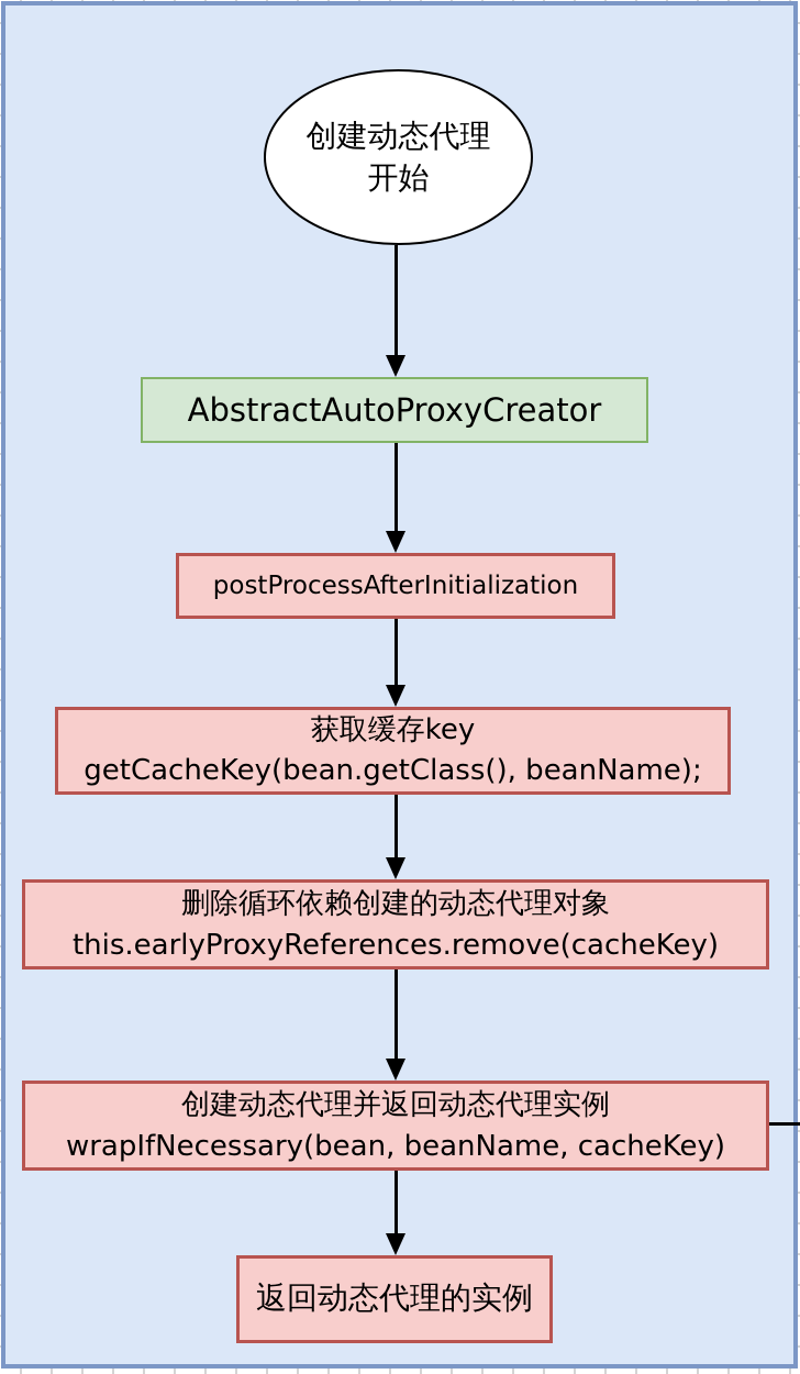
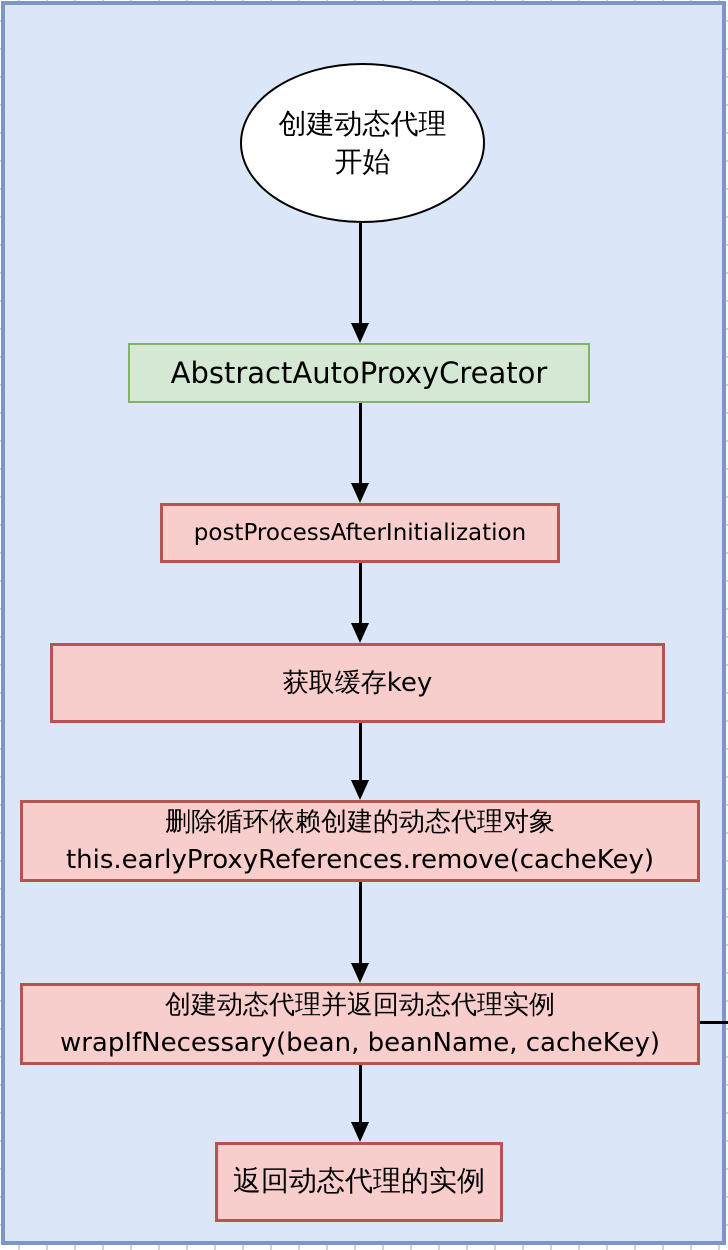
  创建动态代理
  开始
  AbstractAutoProxyCreator
  postProcessAfterInitialization
  获取缓存key
- getCacheKey(bean.getClass(), beanName);
  删除循环依赖创建的动态代理对象
  this.earlyProxyReferences.remove(cacheKey)
  创建动态代理并返回动态代理实例
  wrapIfNecessary(bean, beanName, cacheKey)
  返回动态代理的实例
